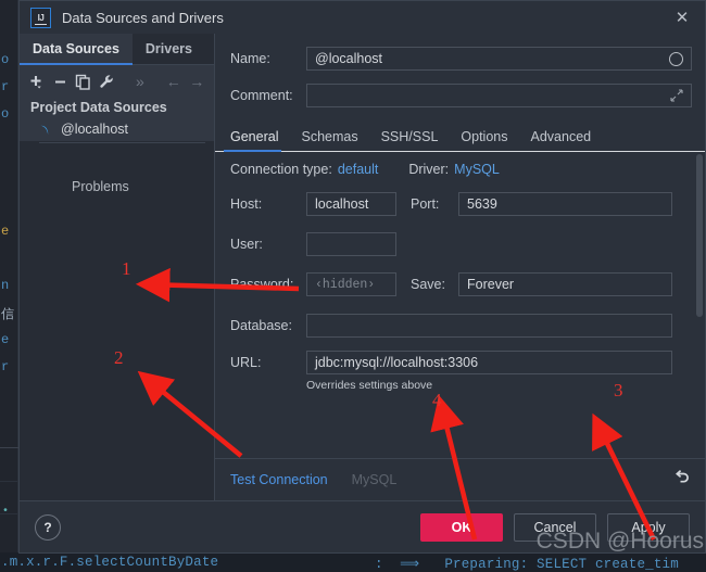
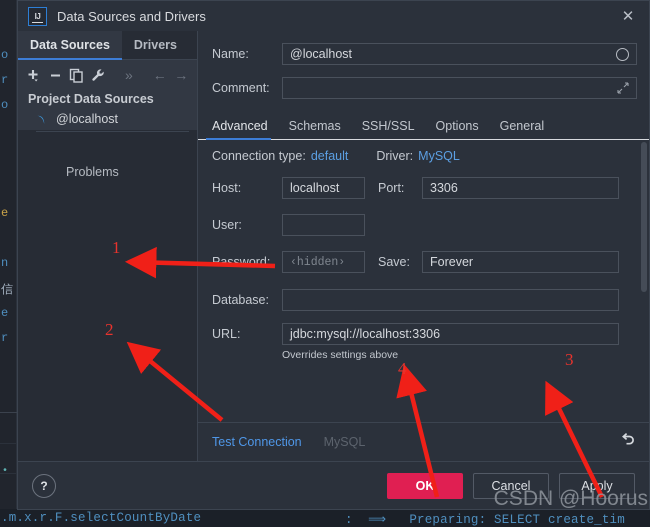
  o
  r
  o
  e
  n
  信
  e
  r
  •
  .m.x.r.F.selectCountByDate
  : ⟹ Preparing: SELECT create_tim
  IJ
  Data Sources and Drivers
  ✕
  Data Sources
  Drivers
  »
  ←
  →
  Project Data Sources
  @localhost
  Problems
  Name:
  @localhost
  Comment:
- General
+ Advanced
  Schemas
  SSH/SSL
  Options
- Advanced
+ General
  Connection type:
  default
  Driver:
  MySQL
  Host:
  localhost
  Port:
- 5639
+ 3306
  User:
  Password:
  ‹hidden›
  Save:
  Forever
  Database:
  URL:
  jdbc:mysql://localhost:3306
  Overrides settings above
  Test Connection
  MySQL
  ?
  OK
  Cancel
  Apply
  1
  2
  3
  4
  CSDN @Hoorus
